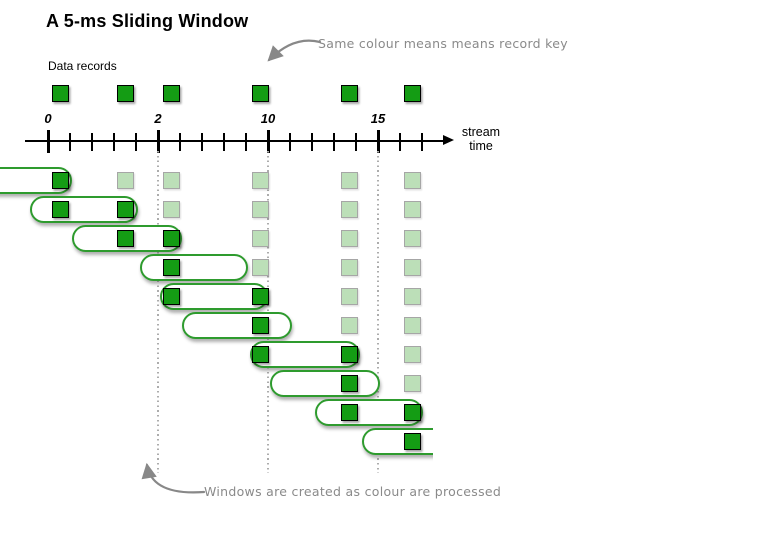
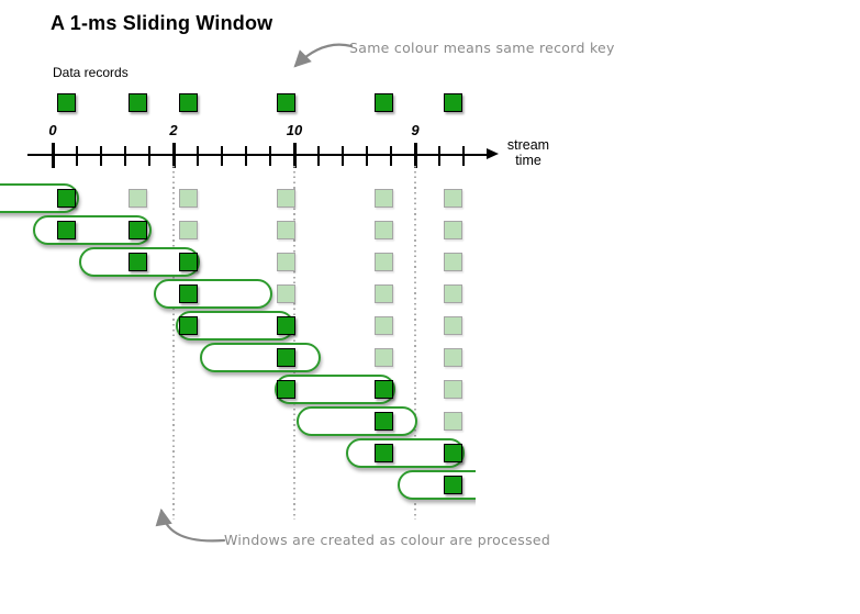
- A 5-ms Sliding Window
+ A 1-ms Sliding Window
  Data records
- Same colour means means record key
+ Same colour means same record key
  Windows are created as colour are processed
  stream
  time
  0
  2
  10
- 15
+ 9
